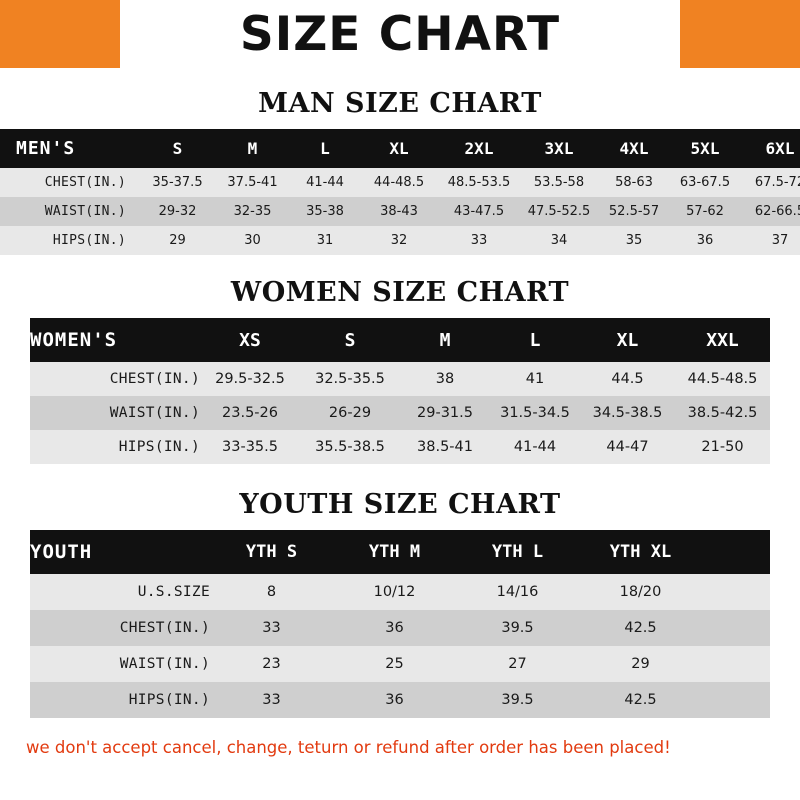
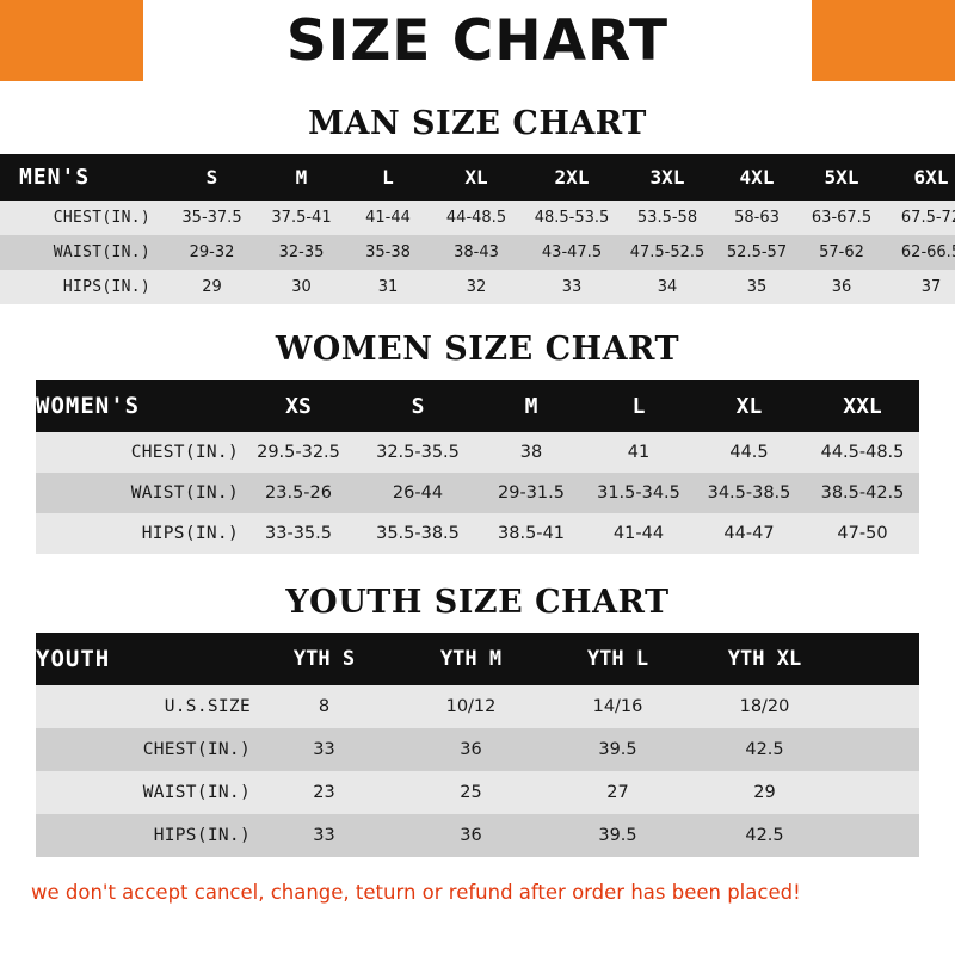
  SIZE CHART
  MAN SIZE CHART
  MEN'S	S	M	L	XL	2XL	3XL	4XL	5XL	6XL
  CHEST(IN.)	35-37.5	37.5-41	41-44	44-48.5	48.5-53.5	53.5-58	58-63	63-67.5	67.5-7
  WAIST(IN.)	29-32	32-35	35-38	38-43	43-47.5	47.5-52.5	52.5-57	57-62	62-66.
  HIPS(IN.)	29	30	31	32	33	34	35	36	37
  WOMEN SIZE CHART
  WOMEN'S	XS	S	M	L	XL	XXL
  CHEST(IN.)	29.5-32.5	32.5-35.5	38	41	44.5	44.5-48.5
- WAIST(IN.)	23.5-26	26-29	29-31.5	31.5-34.5	34.5-38.5	38.5-42.5
+ WAIST(IN.)	23.5-26	26-44	29-31.5	31.5-34.5	34.5-38.5	38.5-42.5
- HIPS(IN.)	33-35.5	35.5-38.5	38.5-41	41-44	44-47	21-50
+ HIPS(IN.)	33-35.5	35.5-38.5	38.5-41	41-44	44-47	47-50
  YOUTH SIZE CHART
  YOUTH	YTH S	YTH M	YTH L	YTH XL
  U.S.SIZE	8	10/12	14/16	18/20
  CHEST(IN.)	33	36	39.5	42.5
  WAIST(IN.)	23	25	27	29
  HIPS(IN.)	33	36	39.5	42.5
  we don't accept cancel, change, teturn or refund after order has been placed!
